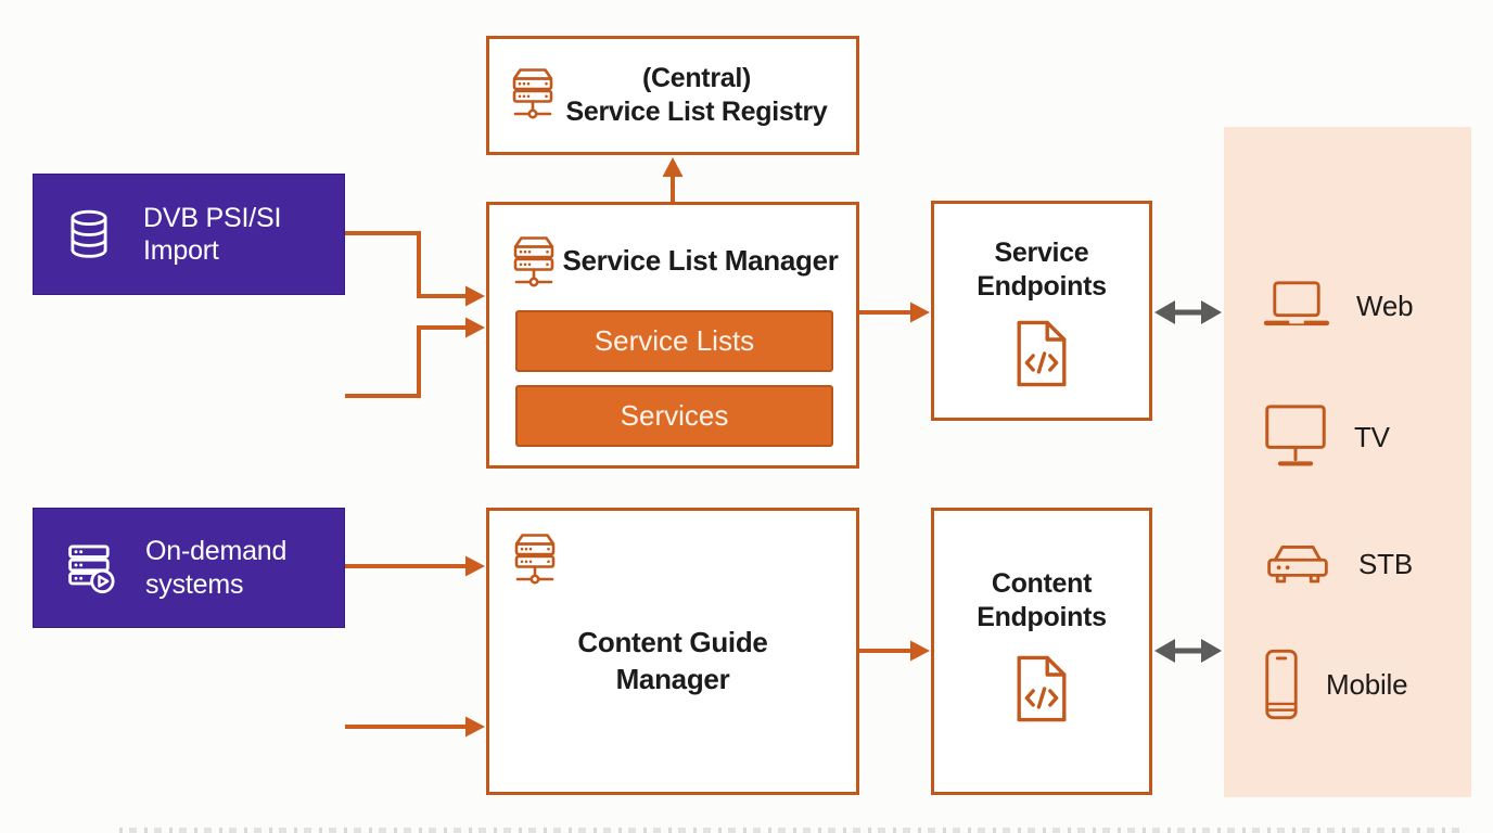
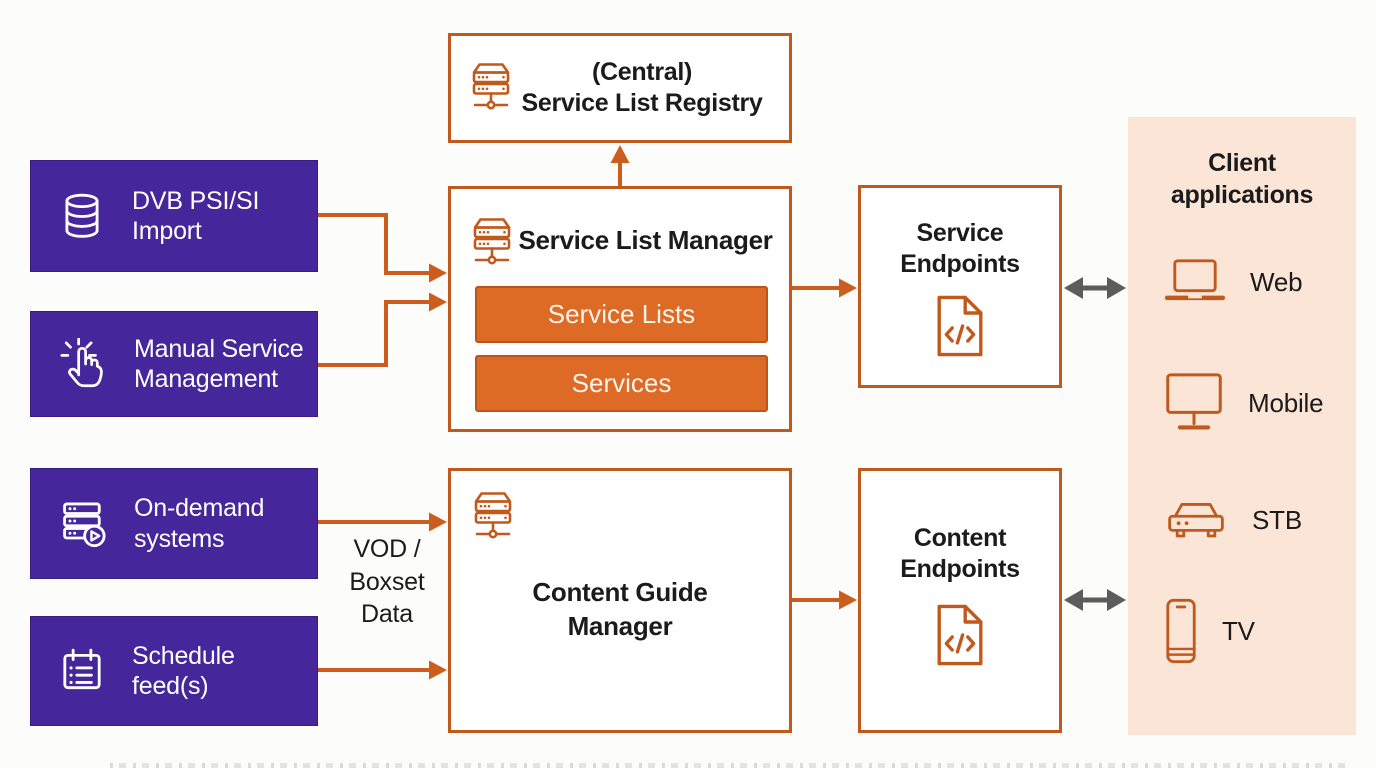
  (Central)
  Service List Registry
  Service List Manager
  Service Lists
  Services
  Service
  Endpoints
  Content Guide
  Manager
  Content
  Endpoints
  DVB PSI/SI
  Import
+ Manual Service
+ Management
  On-demand
  systems
+ Schedule
+ feed(s)
+ VOD /
+ Boxset
+ Data
+ Client
+ applications
  Web
- TV
+ Mobile
  STB
- Mobile
+ TV
